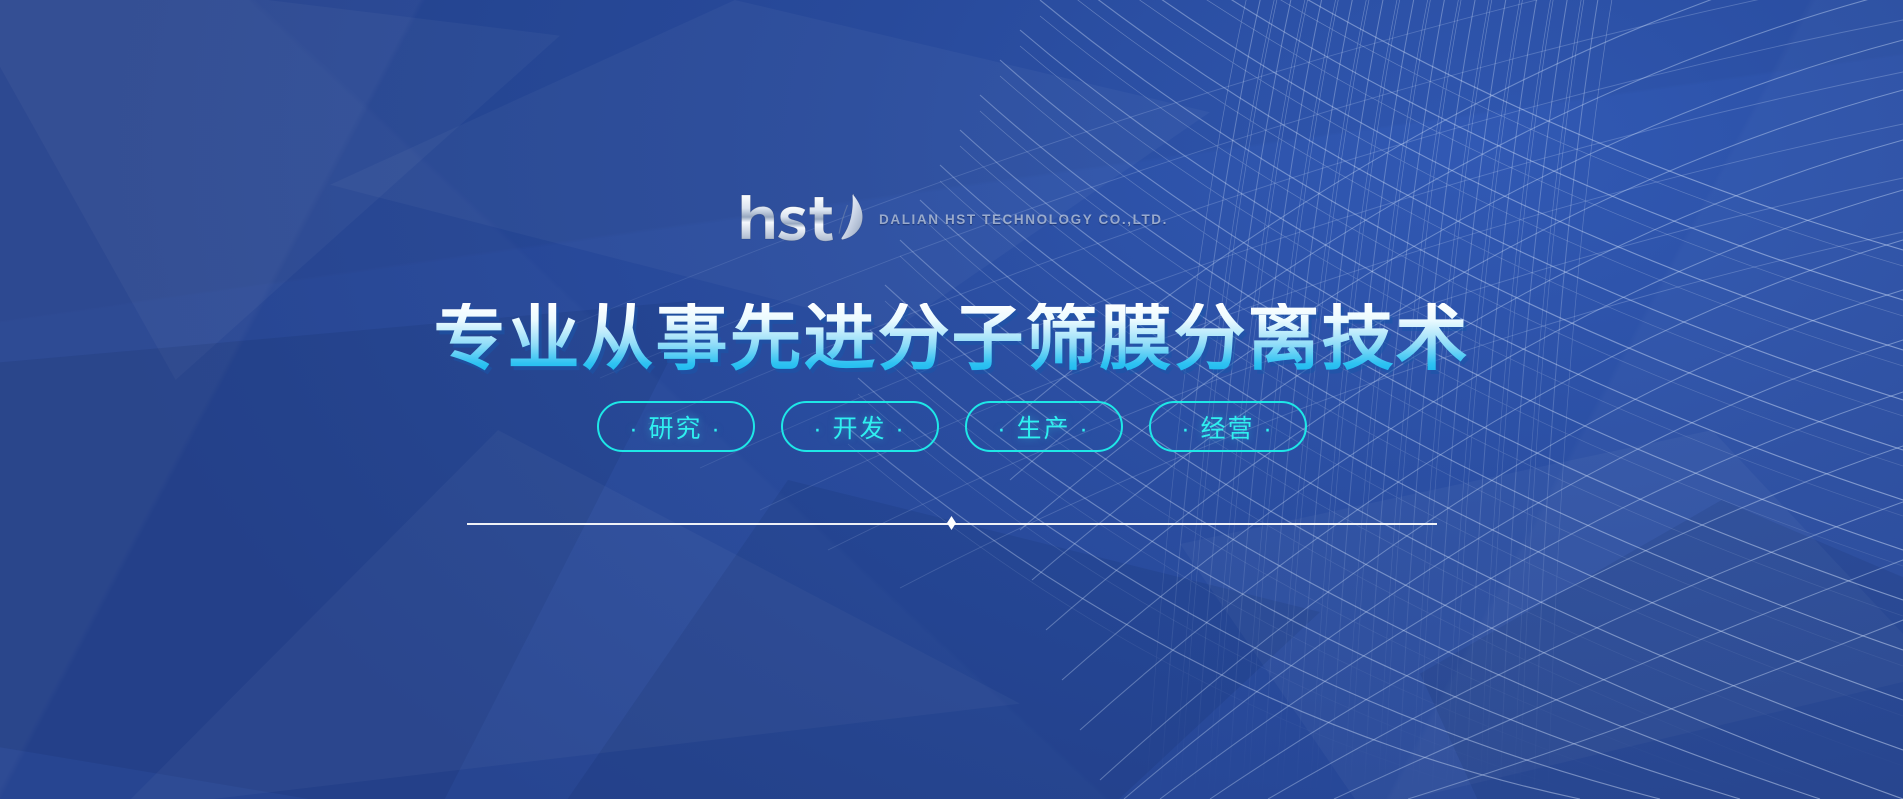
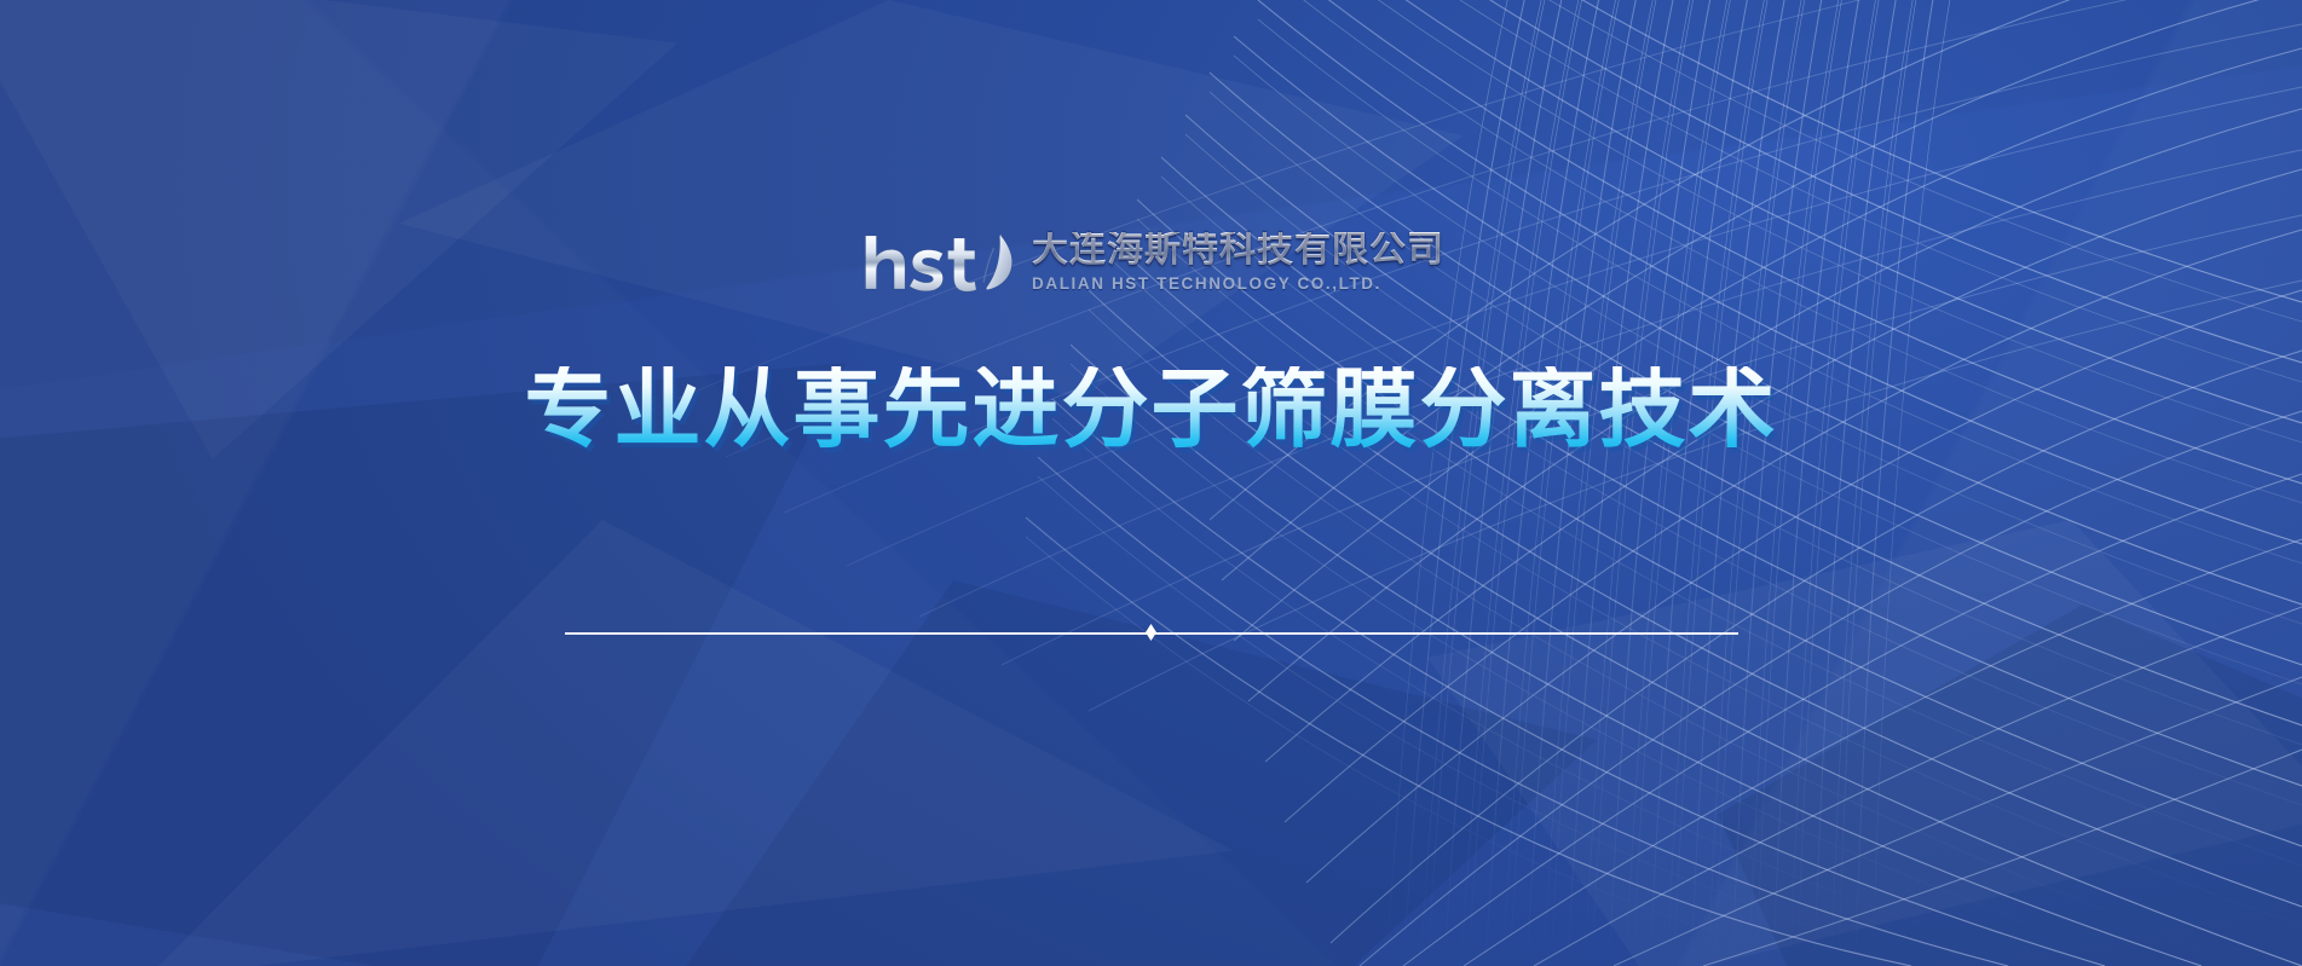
+ 大连海斯特科技有限公司
  DALIAN HST TECHNOLOGY CO.,LTD.
  专业从事先进分子筛膜分离技术
- · 研究 ·
- · 开发 ·
- · 生产 ·
- · 经营 ·
